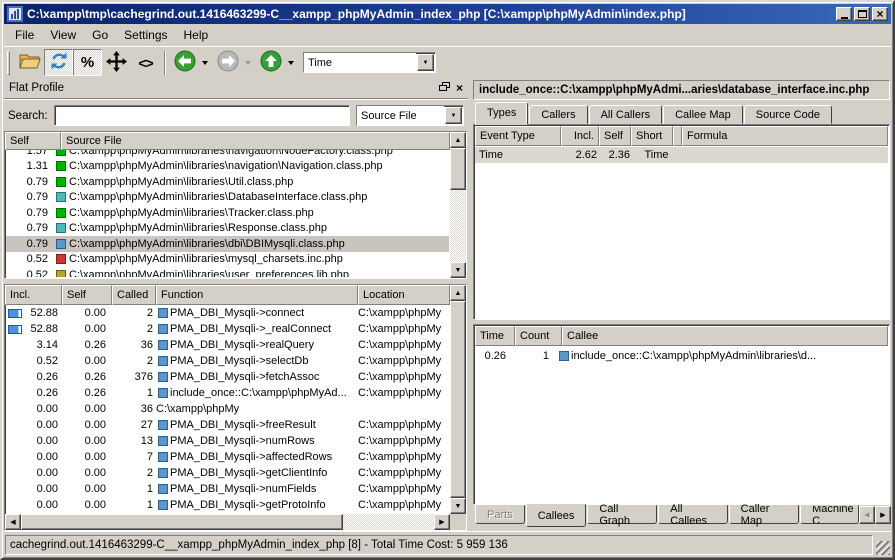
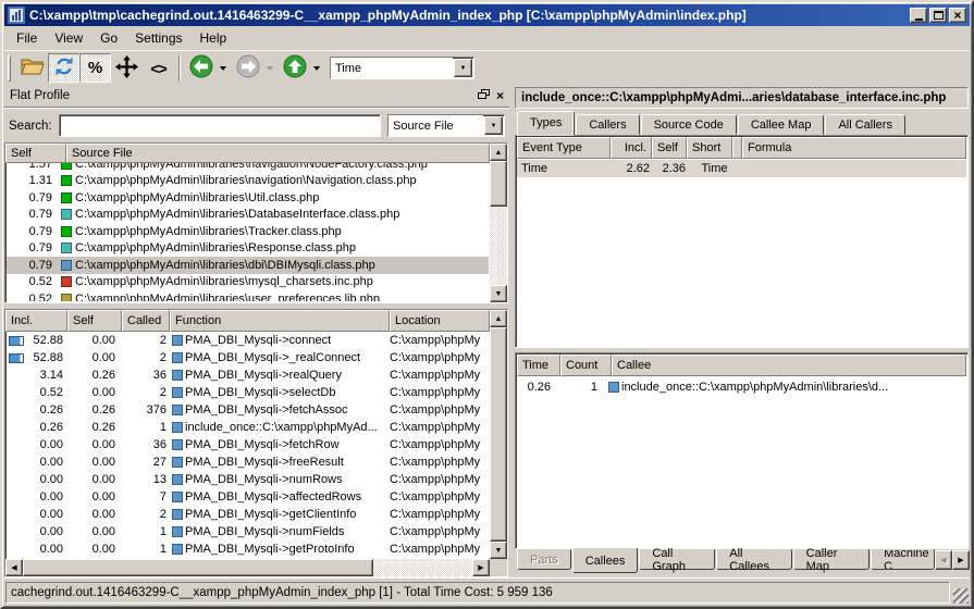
  C:\xampp\tmp\cachegrind.out.1416463299-C__xampp_phpMyAdmin_index_php [C:\xampp\phpMyAdmin\index.php]
  ×
  File
  View
  Go
  Settings
  Help
  %
  <>
  Time
  Flat Profile
  ×
  Search:
  Source File
  Self
  Source File
  1.57
  C:\xampp\phpMyAdmin\libraries\navigation\NodeFactory.class.php
  1.31
  C:\xampp\phpMyAdmin\libraries\navigation\Navigation.class.php
  0.79
  C:\xampp\phpMyAdmin\libraries\Util.class.php
  0.79
  C:\xampp\phpMyAdmin\libraries\DatabaseInterface.class.php
  0.79
  C:\xampp\phpMyAdmin\libraries\Tracker.class.php
  0.79
  C:\xampp\phpMyAdmin\libraries\Response.class.php
  0.79
  C:\xampp\phpMyAdmin\libraries\dbi\DBIMysqli.class.php
  0.52
  C:\xampp\phpMyAdmin\libraries\mysql_charsets.inc.php
  0.52
  C:\xampp\phpMyAdmin\libraries\user_preferences.lib.php
  Incl.
  Self
  Called
  Function
  Location
  52.88
  0.00
  2
  PMA_DBI_Mysqli->connect
  C:\xampp\phpMy
  52.88
  0.00
  2
  PMA_DBI_Mysqli->_realConnect
  C:\xampp\phpMy
  3.14
  0.26
  36
  PMA_DBI_Mysqli->realQuery
  C:\xampp\phpMy
  0.52
  0.00
  2
  PMA_DBI_Mysqli->selectDb
  C:\xampp\phpMy
  0.26
  0.26
  376
  PMA_DBI_Mysqli->fetchAssoc
  C:\xampp\phpMy
  0.26
  0.26
  1
  include_once::C:\xampp\phpMyAd...
  C:\xampp\phpMy
  0.00
  0.00
  36
+ PMA_DBI_Mysqli->fetchRow
  C:\xampp\phpMy
  0.00
  0.00
  27
  PMA_DBI_Mysqli->freeResult
  C:\xampp\phpMy
  0.00
  0.00
  13
  PMA_DBI_Mysqli->numRows
  C:\xampp\phpMy
  0.00
  0.00
  7
  PMA_DBI_Mysqli->affectedRows
  C:\xampp\phpMy
  0.00
  0.00
  2
  PMA_DBI_Mysqli->getClientInfo
  C:\xampp\phpMy
  0.00
  0.00
  1
  PMA_DBI_Mysqli->numFields
  C:\xampp\phpMy
  0.00
  0.00
  1
  PMA_DBI_Mysqli->getProtoInfo
  C:\xampp\phpMy
  include_once::C:\xampp\phpMyAdmi...aries\database_interface.inc.php
  Types
  Callers
- All Callers
+ Source Code
  Callee Map
- Source Code
+ All Callers
  Event Type
  Incl.
  Self
  Short
  Formula
  Time
  2.62
  2.36
  Time
  Time
  Count
  Callee
  0.26
  1
  include_once::C:\xampp\phpMyAdmin\libraries\d...
  Parts
  Callees
  Call Graph
  All Callees
  Caller Map
  Machine C
- cachegrind.out.1416463299-C__xampp_phpMyAdmin_index_php [8] - Total Time Cost: 5 959 136
+ cachegrind.out.1416463299-C__xampp_phpMyAdmin_index_php [1] - Total Time Cost: 5 959 136
